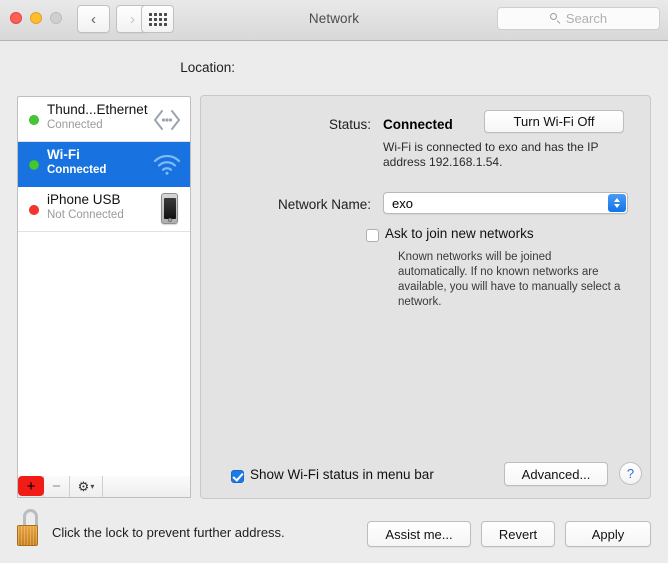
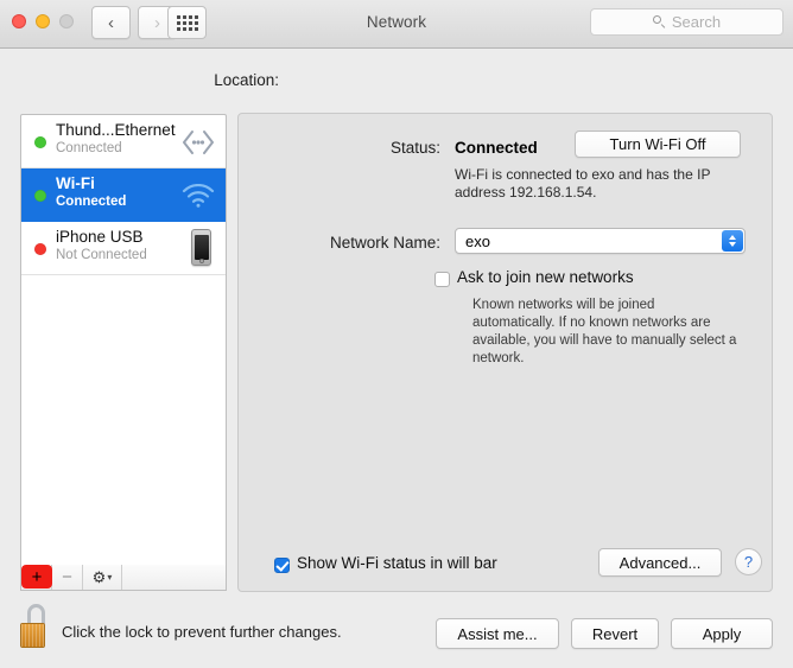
  ‹
  ›
  Network
  Search
  Location:
  Thund...Ethernet
  Connected
  Wi-Fi
  Connected
  iPhone USB
  Not Connected
  +
  −
  ⚙
  ▾
  Status:
  Connected
  Turn Wi-Fi Off
  Wi-Fi is connected to exo and has the IP address 192.168.1.54.
  Network Name:
  exo
  Ask to join new networks
  Known networks will be joined automatically. If no known networks are available, you will have to manually select a network.
- Show Wi-Fi status in menu bar
+ Show Wi-Fi status in will bar
  Advanced...
  ?
- Click the lock to prevent further address.
+ Click the lock to prevent further changes.
  Assist me...
  Revert
  Apply
